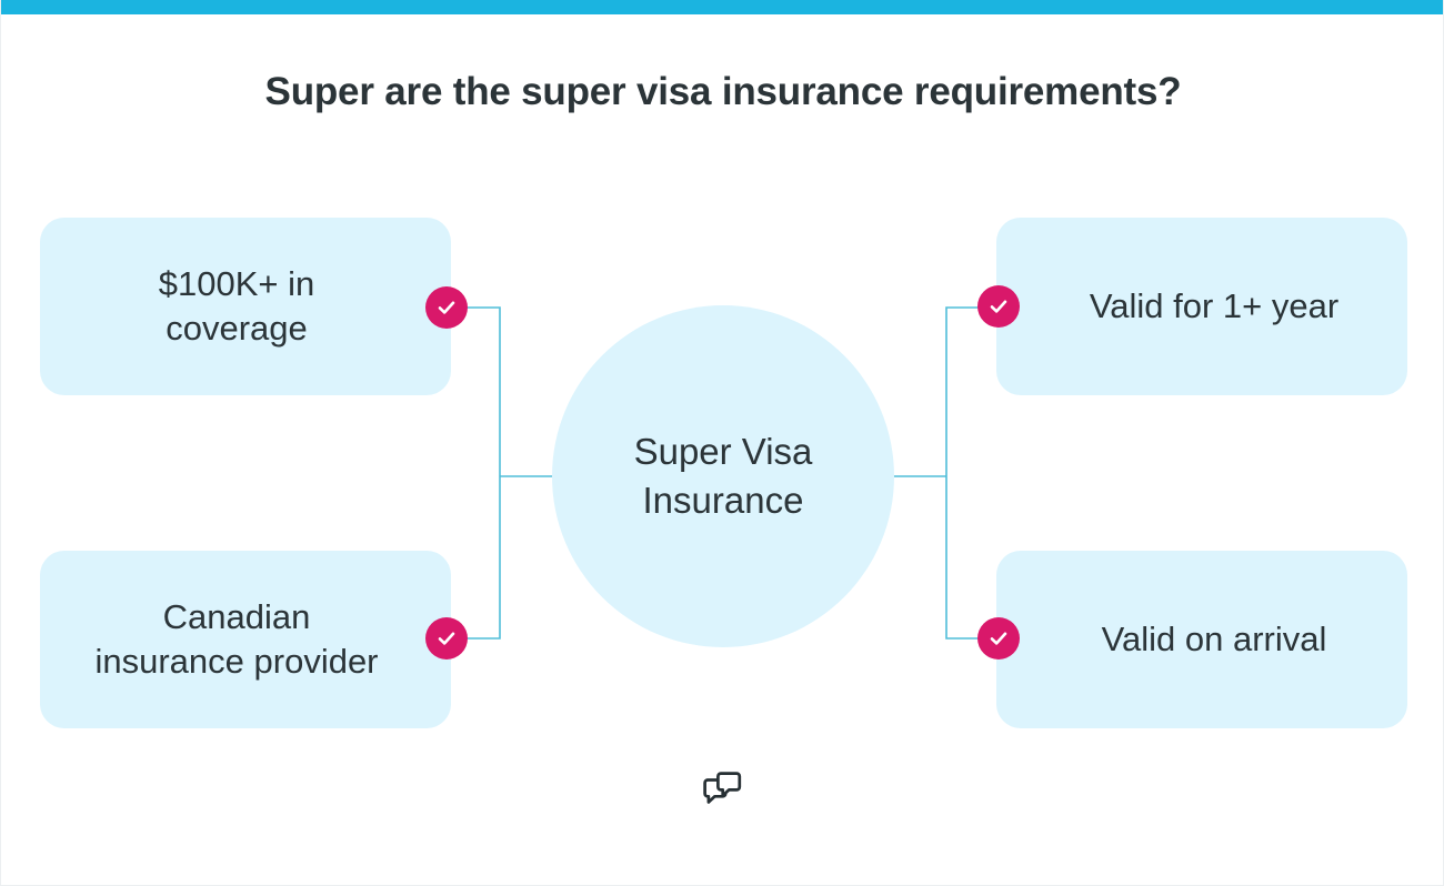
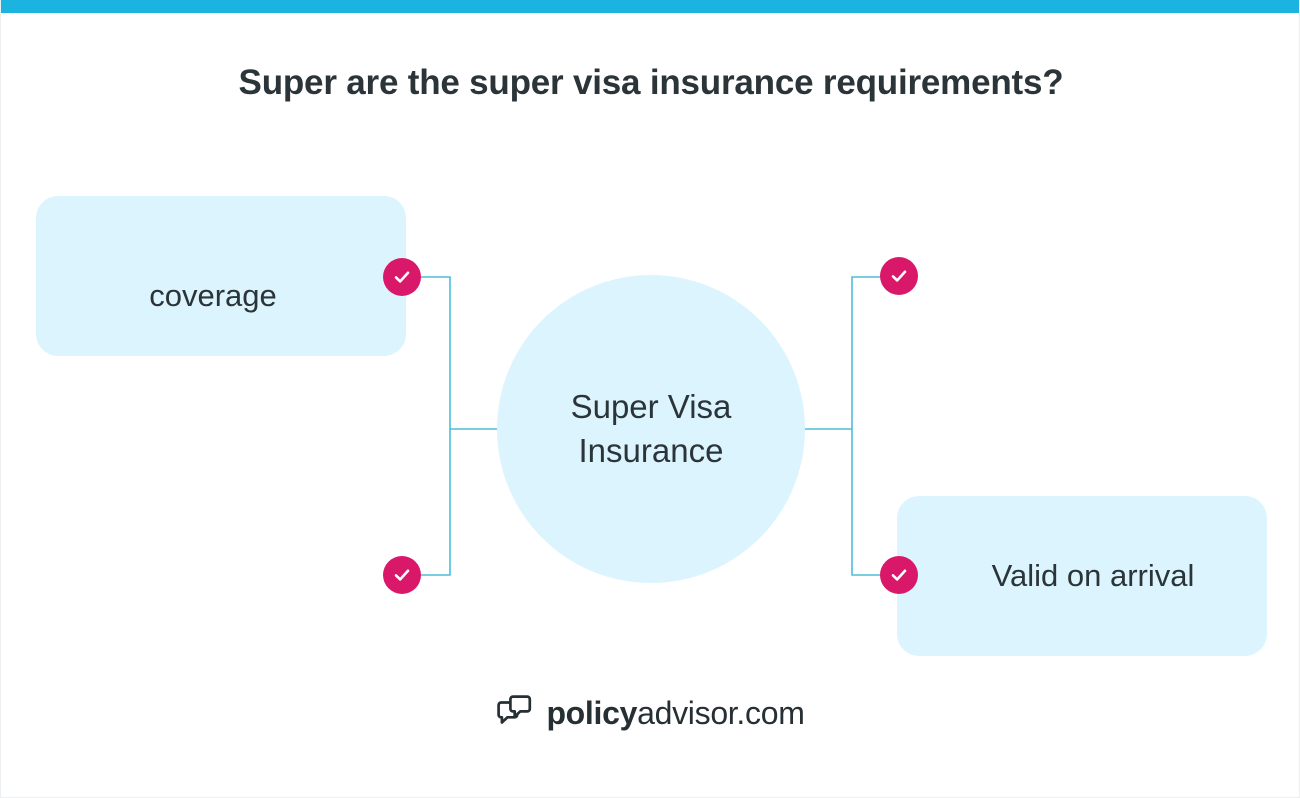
  Super are the super visa insurance requirements?
  Super Visa
  Insurance
- $100K+ in
  coverage
- Canadian
- insurance provider
- Valid for 1+ year
  Valid on arrival
+ policyadvisor.com
